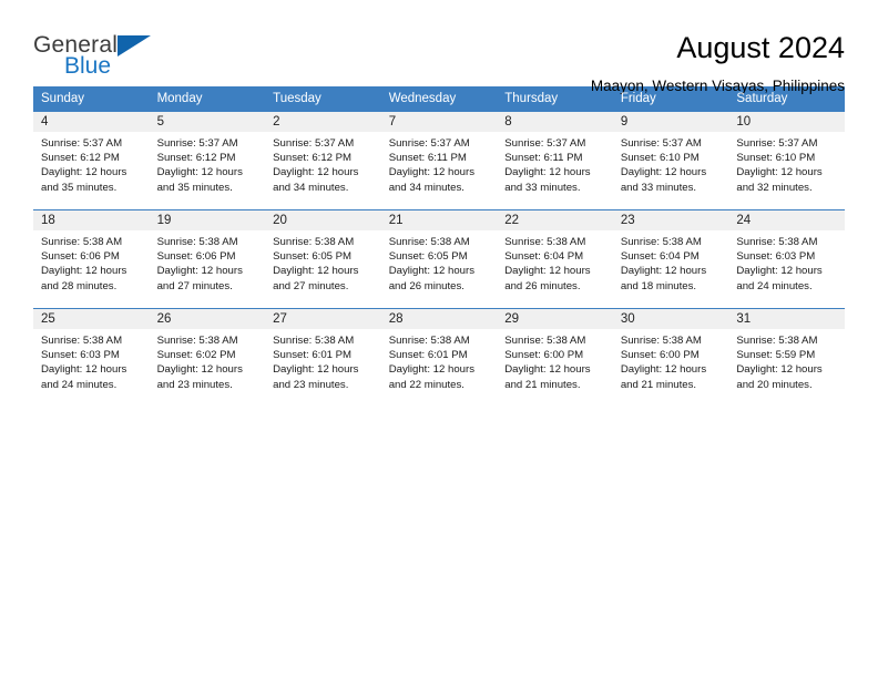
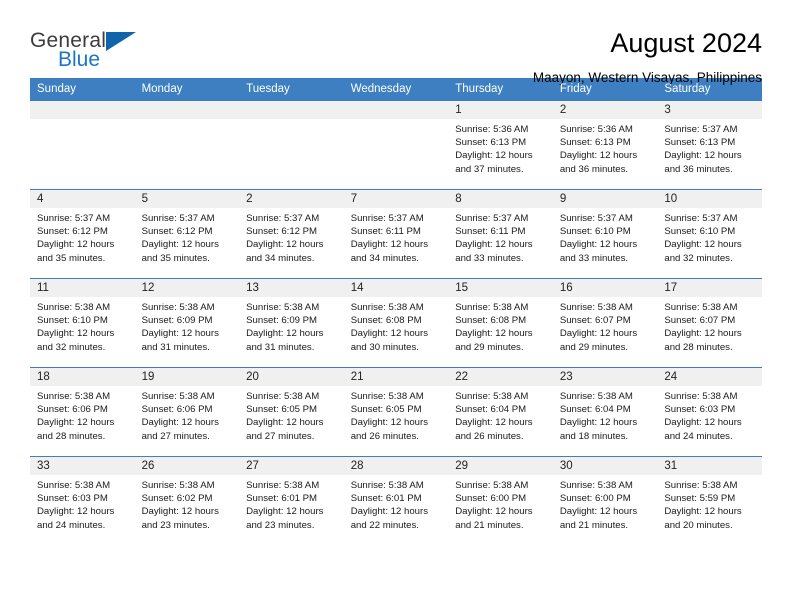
  General
  Blue
  August 2024
  Maayon, Western Visayas, Philippines
  Sunday	Monday	Tuesday	Wednesday	Thursday	Friday	Saturday
+ 				1Sunrise: 5:36 AMSunset: 6:13 PMDaylight: 12 hoursand 37 minutes.	2Sunrise: 5:36 AMSunset: 6:13 PMDaylight: 12 hoursand 36 minutes.	3Sunrise: 5:37 AMSunset: 6:13 PMDaylight: 12 hoursand 36 minutes.
  4Sunrise: 5:37 AMSunset: 6:12 PMDaylight: 12 hoursand 35 minutes.	5Sunrise: 5:37 AMSunset: 6:12 PMDaylight: 12 hoursand 35 minutes.	2Sunrise: 5:37 AMSunset: 6:12 PMDaylight: 12 hoursand 34 minutes.	7Sunrise: 5:37 AMSunset: 6:11 PMDaylight: 12 hoursand 34 minutes.	8Sunrise: 5:37 AMSunset: 6:11 PMDaylight: 12 hoursand 33 minutes.	9Sunrise: 5:37 AMSunset: 6:10 PMDaylight: 12 hoursand 33 minutes.	10Sunrise: 5:37 AMSunset: 6:10 PMDaylight: 12 hoursand 32 minutes.
+ 11Sunrise: 5:38 AMSunset: 6:10 PMDaylight: 12 hoursand 32 minutes.	12Sunrise: 5:38 AMSunset: 6:09 PMDaylight: 12 hoursand 31 minutes.	13Sunrise: 5:38 AMSunset: 6:09 PMDaylight: 12 hoursand 31 minutes.	14Sunrise: 5:38 AMSunset: 6:08 PMDaylight: 12 hoursand 30 minutes.	15Sunrise: 5:38 AMSunset: 6:08 PMDaylight: 12 hoursand 29 minutes.	16Sunrise: 5:38 AMSunset: 6:07 PMDaylight: 12 hoursand 29 minutes.	17Sunrise: 5:38 AMSunset: 6:07 PMDaylight: 12 hoursand 28 minutes.
  18Sunrise: 5:38 AMSunset: 6:06 PMDaylight: 12 hoursand 28 minutes.	19Sunrise: 5:38 AMSunset: 6:06 PMDaylight: 12 hoursand 27 minutes.	20Sunrise: 5:38 AMSunset: 6:05 PMDaylight: 12 hoursand 27 minutes.	21Sunrise: 5:38 AMSunset: 6:05 PMDaylight: 12 hoursand 26 minutes.	22Sunrise: 5:38 AMSunset: 6:04 PMDaylight: 12 hoursand 26 minutes.	23Sunrise: 5:38 AMSunset: 6:04 PMDaylight: 12 hoursand 18 minutes.	24Sunrise: 5:38 AMSunset: 6:03 PMDaylight: 12 hoursand 24 minutes.
- 25Sunrise: 5:38 AMSunset: 6:03 PMDaylight: 12 hoursand 24 minutes.	26Sunrise: 5:38 AMSunset: 6:02 PMDaylight: 12 hoursand 23 minutes.	27Sunrise: 5:38 AMSunset: 6:01 PMDaylight: 12 hoursand 23 minutes.	28Sunrise: 5:38 AMSunset: 6:01 PMDaylight: 12 hoursand 22 minutes.	29Sunrise: 5:38 AMSunset: 6:00 PMDaylight: 12 hoursand 21 minutes.	30Sunrise: 5:38 AMSunset: 6:00 PMDaylight: 12 hoursand 21 minutes.	31Sunrise: 5:38 AMSunset: 5:59 PMDaylight: 12 hoursand 20 minutes.
+ 33Sunrise: 5:38 AMSunset: 6:03 PMDaylight: 12 hoursand 24 minutes.	26Sunrise: 5:38 AMSunset: 6:02 PMDaylight: 12 hoursand 23 minutes.	27Sunrise: 5:38 AMSunset: 6:01 PMDaylight: 12 hoursand 23 minutes.	28Sunrise: 5:38 AMSunset: 6:01 PMDaylight: 12 hoursand 22 minutes.	29Sunrise: 5:38 AMSunset: 6:00 PMDaylight: 12 hoursand 21 minutes.	30Sunrise: 5:38 AMSunset: 6:00 PMDaylight: 12 hoursand 21 minutes.	31Sunrise: 5:38 AMSunset: 5:59 PMDaylight: 12 hoursand 20 minutes.
